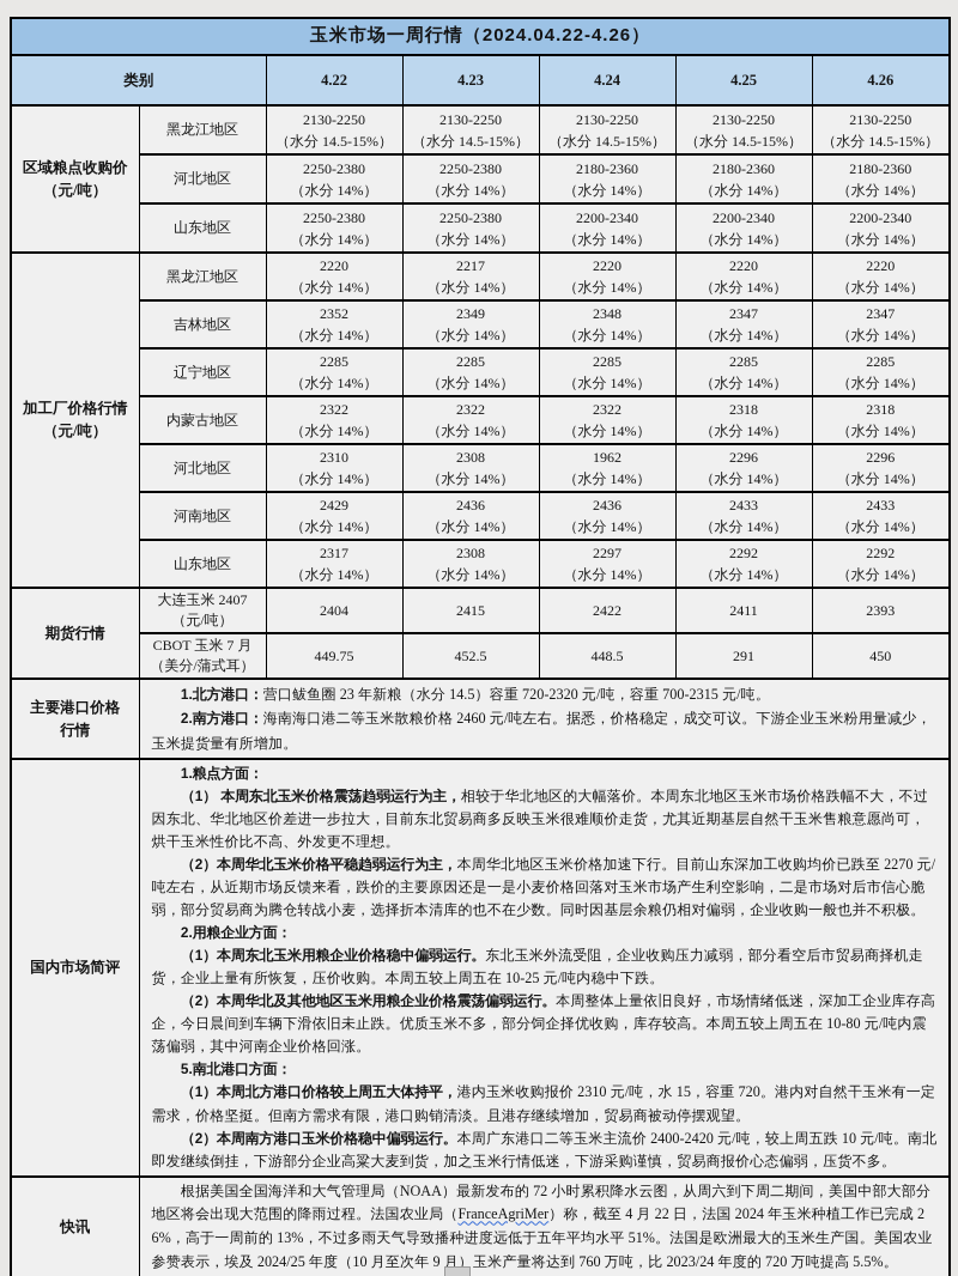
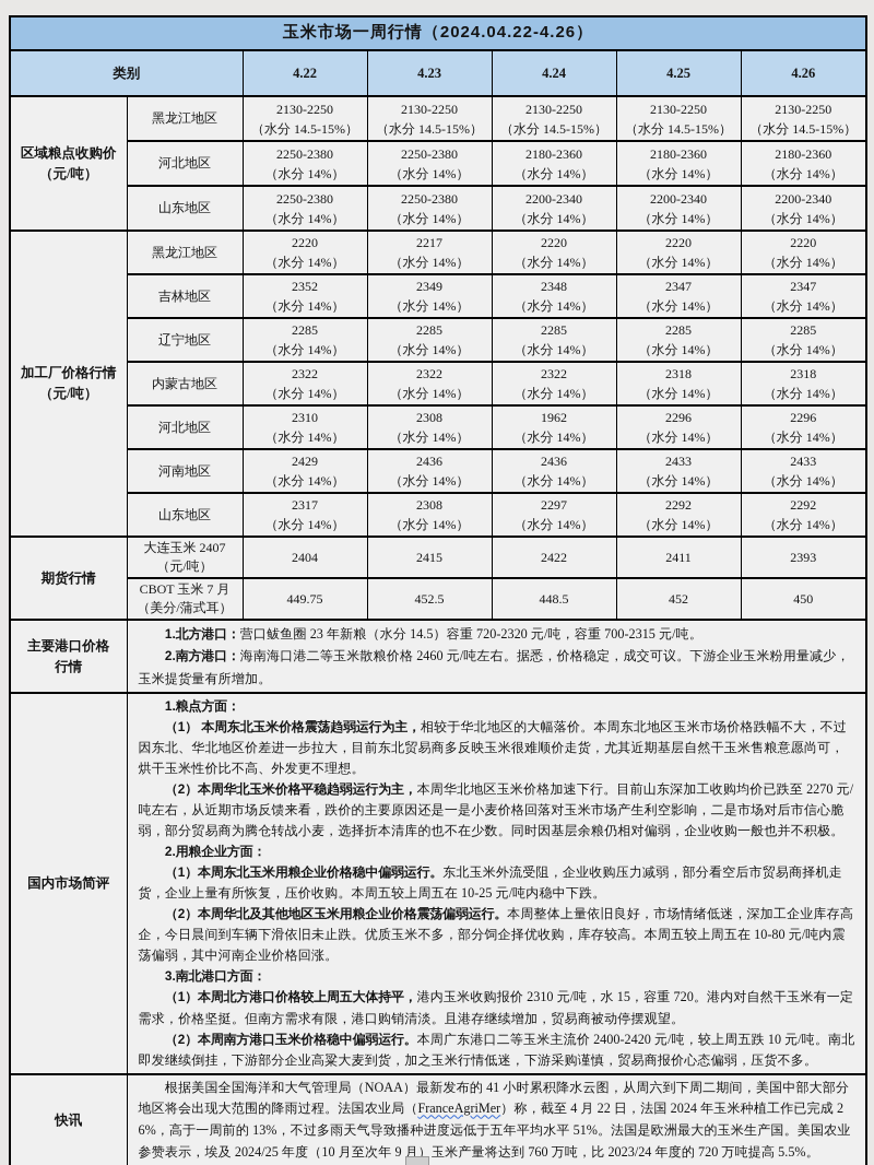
  玉米市场一周行情（2024.04.22-4.26）
  类别	4.22	4.23	4.24	4.25	4.26
  区域粮点收购价 （元/吨）	黑龙江地区	2130-2250（水分 14.5-15%）	2130-2250（水分 14.5-15%）	2130-2250（水分 14.5-15%）	2130-2250（水分 14.5-15%）	2130-2250（水分 14.5-15%）
  河北地区	2250-2380（水分 14%）	2250-2380（水分 14%）	2180-2360（水分 14%）	2180-2360（水分 14%）	2180-2360（水分 14%）
  山东地区	2250-2380（水分 14%）	2250-2380（水分 14%）	2200-2340（水分 14%）	2200-2340（水分 14%）	2200-2340（水分 14%）
  加工厂价格行情 （元/吨）	黑龙江地区	2220（水分 14%）	2217（水分 14%）	2220（水分 14%）	2220（水分 14%）	2220（水分 14%）
  吉林地区	2352（水分 14%）	2349（水分 14%）	2348（水分 14%）	2347（水分 14%）	2347（水分 14%）
  辽宁地区	2285（水分 14%）	2285（水分 14%）	2285（水分 14%）	2285（水分 14%）	2285（水分 14%）
  内蒙古地区	2322（水分 14%）	2322（水分 14%）	2322（水分 14%）	2318（水分 14%）	2318（水分 14%）
  河北地区	2310（水分 14%）	2308（水分 14%）	1962（水分 14%）	2296（水分 14%）	2296（水分 14%）
  河南地区	2429（水分 14%）	2436（水分 14%）	2436（水分 14%）	2433（水分 14%）	2433（水分 14%）
  山东地区	2317（水分 14%）	2308（水分 14%）	2297（水分 14%）	2292（水分 14%）	2292（水分 14%）
  期货行情	大连玉米 2407 （元/吨）	2404	2415	2422	2411	2393
- CBOT 玉米 7 月 （美分/蒲式耳）	449.75	452.5	448.5	291	450
+ CBOT 玉米 7 月 （美分/蒲式耳）	449.75	452.5	448.5	452	450
  主要港口价格 行情	1.北方港口：营口鲅鱼圈 23 年新粮（水分 14.5）容重 720-2320 元/吨，容重 700-2315 元/吨。 2.南方港口：海南海口港二等玉米散粮价格 2460 元/吨左右。据悉，价格稳定，成交可议。下游企业玉米粉用量减少，玉米提货量有所增加。
- 国内市场简评	1.粮点方面： （1） 本周东北玉米价格震荡趋弱运行为主，相较于华北地区的大幅落价。本周东北地区玉米市场价格跌幅不大，不过因东北、华北地区价差进一步拉大，目前东北贸易商多反映玉米很难顺价走货，尤其近期基层自然干玉米售粮意愿尚可，烘干玉米性价比不高、外发更不理想。 （2）本周华北玉米价格平稳趋弱运行为主，本周华北地区玉米价格加速下行。目前山东深加工收购均价已跌至 2270 元/吨左右，从近期市场反馈来看，跌价的主要原因还是一是小麦价格回落对玉米市场产生利空影响，二是市场对后市信心脆弱，部分贸易商为腾仓转战小麦，选择折本清库的也不在少数。同时因基层余粮仍相对偏弱，企业收购一般也并不积极。 2.用粮企业方面： （1）本周东北玉米用粮企业价格稳中偏弱运行。东北玉米外流受阻，企业收购压力减弱，部分看空后市贸易商择机走货，企业上量有所恢复，压价收购。本周五较上周五在 10-25 元/吨内稳中下跌。 （2）本周华北及其他地区玉米用粮企业价格震荡偏弱运行。本周整体上量依旧良好，市场情绪低迷，深加工企业库存高企，今日晨间到车辆下滑依旧未止跌。优质玉米不多，部分饲企择优收购，库存较高。本周五较上周五在 10-80 元/吨内震荡偏弱，其中河南企业价格回涨。 5.南北港口方面： （1）本周北方港口价格较上周五大体持平，港内玉米收购报价 2310 元/吨，水 15，容重 720。港内对自然干玉米有一定需求，价格坚挺。但南方需求有限，港口购销清淡。且港存继续增加，贸易商被动停摆观望。 （2）本周南方港口玉米价格稳中偏弱运行。本周广东港口二等玉米主流价 2400-2420 元/吨，较上周五跌 10 元/吨。南北即发继续倒挂，下游部分企业高粱大麦到货，加之玉米行情低迷，下游采购谨慎，贸易商报价心态偏弱，压货不多。
+ 国内市场简评	1.粮点方面： （1） 本周东北玉米价格震荡趋弱运行为主，相较于华北地区的大幅落价。本周东北地区玉米市场价格跌幅不大，不过因东北、华北地区价差进一步拉大，目前东北贸易商多反映玉米很难顺价走货，尤其近期基层自然干玉米售粮意愿尚可，烘干玉米性价比不高、外发更不理想。 （2）本周华北玉米价格平稳趋弱运行为主，本周华北地区玉米价格加速下行。目前山东深加工收购均价已跌至 2270 元/吨左右，从近期市场反馈来看，跌价的主要原因还是一是小麦价格回落对玉米市场产生利空影响，二是市场对后市信心脆弱，部分贸易商为腾仓转战小麦，选择折本清库的也不在少数。同时因基层余粮仍相对偏弱，企业收购一般也并不积极。 2.用粮企业方面： （1）本周东北玉米用粮企业价格稳中偏弱运行。东北玉米外流受阻，企业收购压力减弱，部分看空后市贸易商择机走货，企业上量有所恢复，压价收购。本周五较上周五在 10-25 元/吨内稳中下跌。 （2）本周华北及其他地区玉米用粮企业价格震荡偏弱运行。本周整体上量依旧良好，市场情绪低迷，深加工企业库存高企，今日晨间到车辆下滑依旧未止跌。优质玉米不多，部分饲企择优收购，库存较高。本周五较上周五在 10-80 元/吨内震荡偏弱，其中河南企业价格回涨。 3.南北港口方面： （1）本周北方港口价格较上周五大体持平，港内玉米收购报价 2310 元/吨，水 15，容重 720。港内对自然干玉米有一定需求，价格坚挺。但南方需求有限，港口购销清淡。且港存继续增加，贸易商被动停摆观望。 （2）本周南方港口玉米价格稳中偏弱运行。本周广东港口二等玉米主流价 2400-2420 元/吨，较上周五跌 10 元/吨。南北即发继续倒挂，下游部分企业高粱大麦到货，加之玉米行情低迷，下游采购谨慎，贸易商报价心态偏弱，压货不多。
- 快讯	根据美国全国海洋和大气管理局（NOAA）最新发布的 72 小时累积降水云图，从周六到下周二期间，美国中部大部分地区将会出现大范围的降雨过程。法国农业局（FranceAgriMer）称，截至 4 月 22 日，法国 2024 年玉米种植工作已完成 26%，高于一周前的 13%，不过多雨天气导致播种进度远低于五年平均水平 51%。法国是欧洲最大的玉米生产国。美国农业参赞表示，埃及 2024/25 年度（10 月至次年 9 月）玉米产量将达到 760 万吨，比 2023/24 年度的 720 万吨提高 5.5%。
+ 快讯	根据美国全国海洋和大气管理局（NOAA）最新发布的 41 小时累积降水云图，从周六到下周二期间，美国中部大部分地区将会出现大范围的降雨过程。法国农业局（FranceAgriMer）称，截至 4 月 22 日，法国 2024 年玉米种植工作已完成 26%，高于一周前的 13%，不过多雨天气导致播种进度远低于五年平均水平 51%。法国是欧洲最大的玉米生产国。美国农业参赞表示，埃及 2024/25 年度（10 月至次年 9 月）玉米产量将达到 760 万吨，比 2023/24 年度的 720 万吨提高 5.5%。
